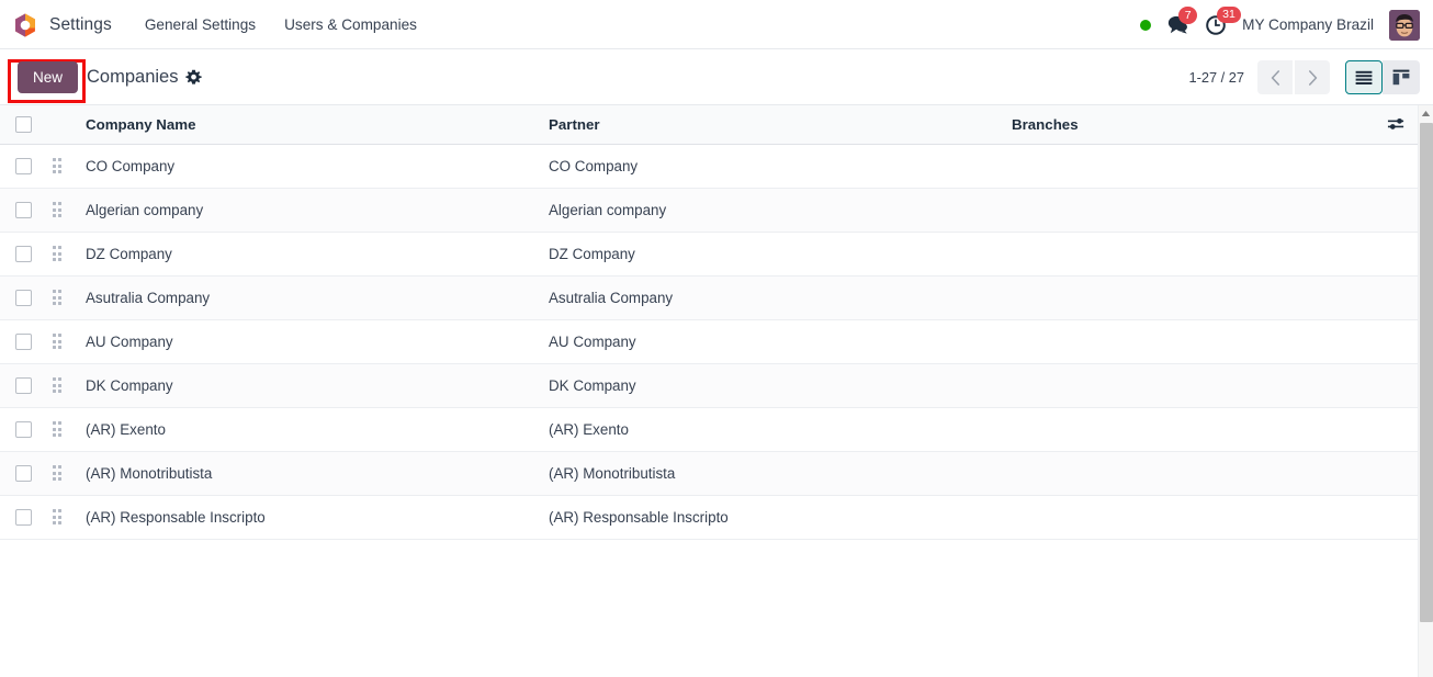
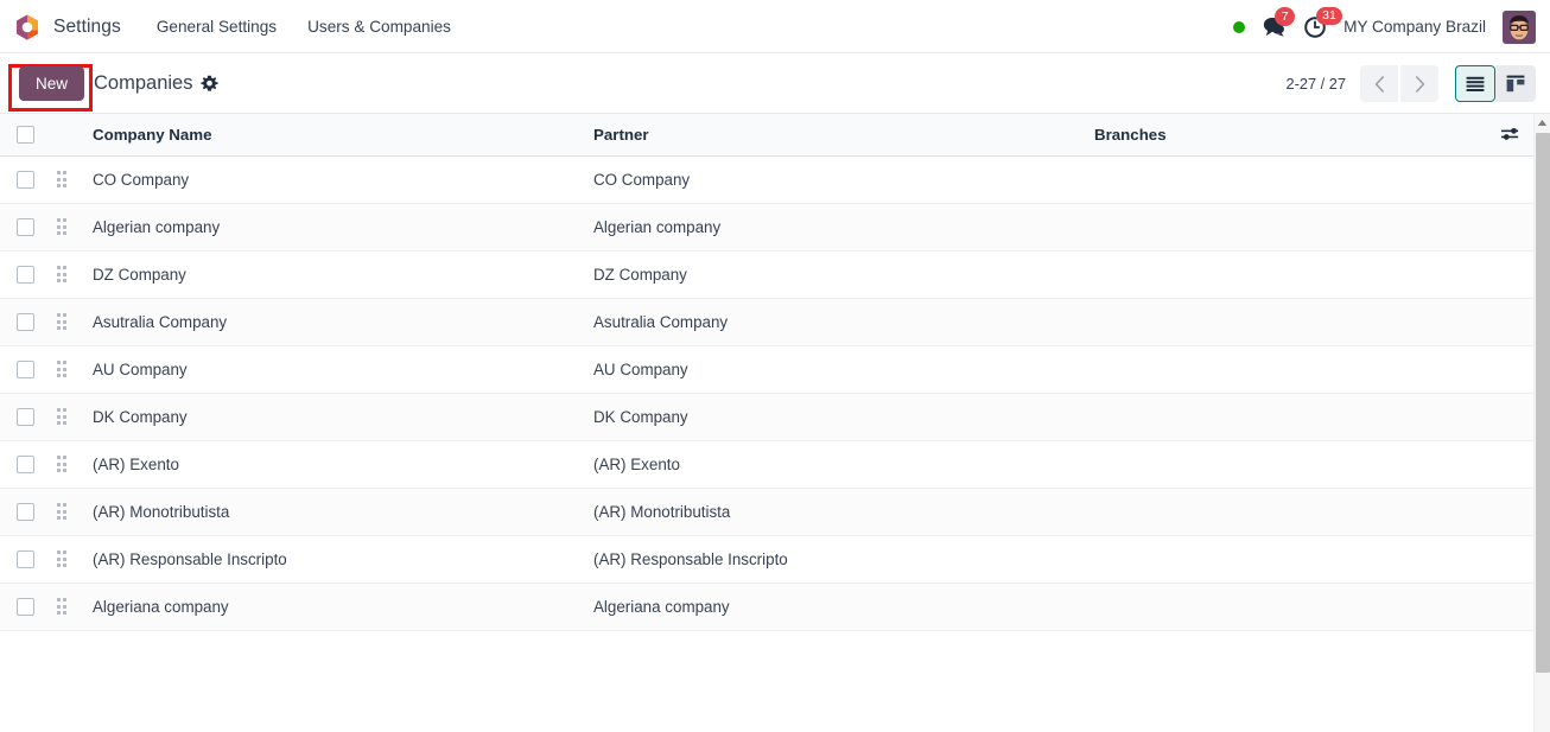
  Settings
  General Settings
  Users & Companies
  7
  31
  MY Company Brazil
  New
  Companies
- 1-27 / 27
+ 2-27 / 27
  		Company Name	Partner	Branches
  		CO Company	CO Company
  		Algerian company	Algerian company
  		DZ Company	DZ Company
  		Asutralia Company	Asutralia Company
  		AU Company	AU Company
  		DK Company	DK Company
  		(AR) Exento	(AR) Exento
  		(AR) Monotributista	(AR) Monotributista
  		(AR) Responsable Inscripto	(AR) Responsable Inscripto
+ 		Algeriana company	Algeriana company
